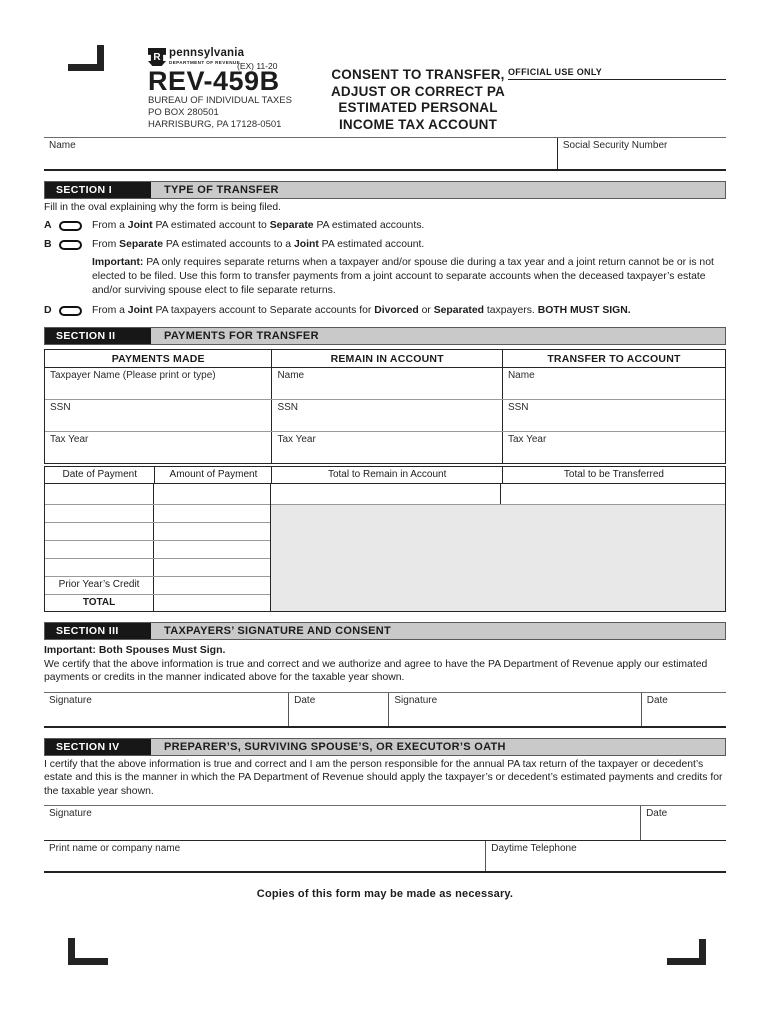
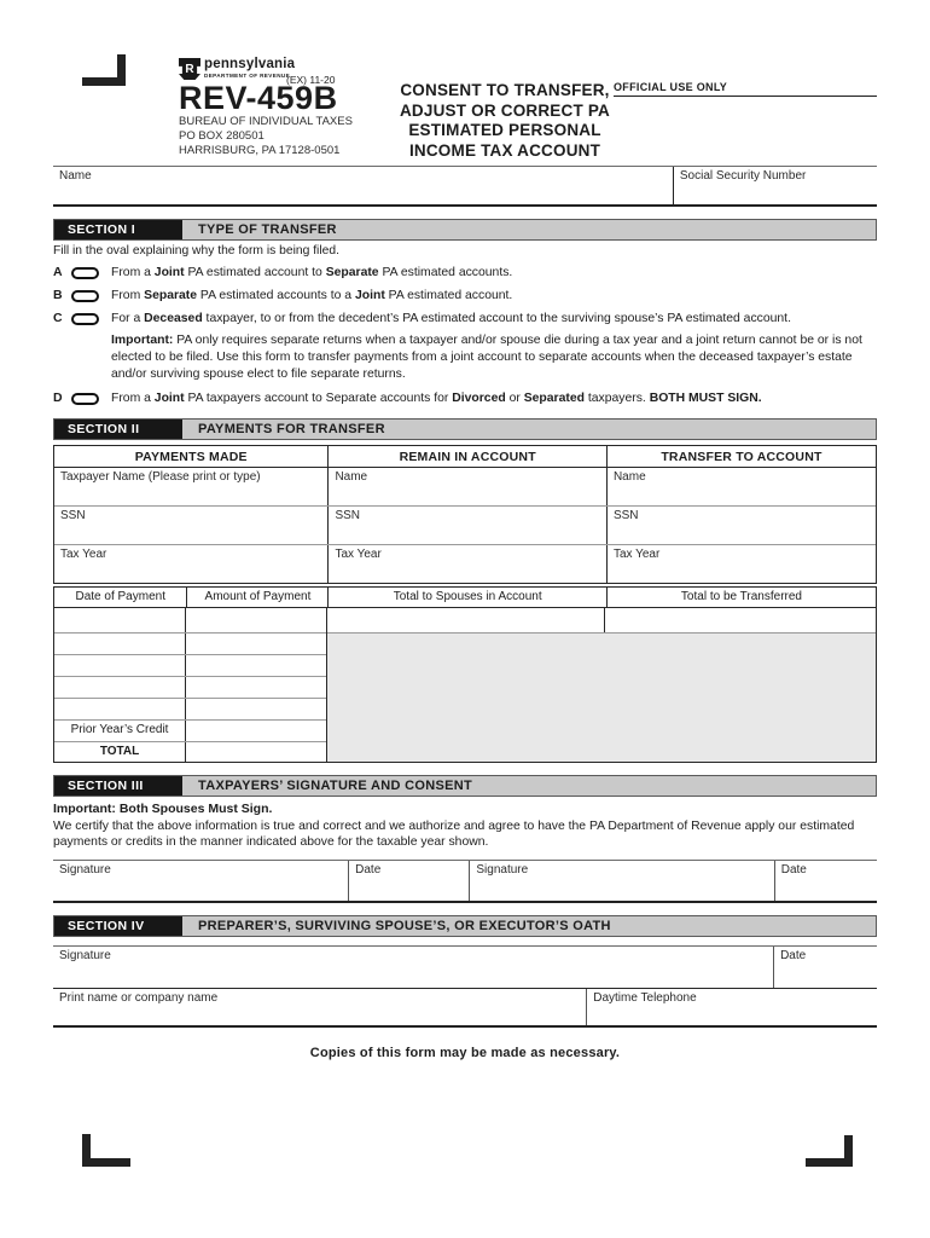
  R
  pennsylvania
  (EX) 11-20
  REV-459B
  BUREAU OF INDIVIDUAL TAXES
  PO BOX 280501
  HARRISBURG, PA 17128-0501
  CONSENT TO TRANSFER,
  ADJUST OR CORRECT PA
  ESTIMATED PERSONAL
  INCOME TAX ACCOUNT
  OFFICIAL USE ONLY
  Name
  Social Security Number
  SECTION I
  TYPE OF TRANSFER
  Fill in the oval explaining why the form is being filed.
  A
  From a Joint PA estimated account to Separate PA estimated accounts.
  B
  From Separate PA estimated accounts to a Joint PA estimated account.
+ C
+ For a Deceased taxpayer, to or from the decedent’s PA estimated account to the surviving spouse’s PA estimated account.
  Important: PA only requires separate returns when a taxpayer and/or spouse die during a tax year and a joint return cannot be or is not elected to be filed. Use this form to transfer payments from a joint account to separate accounts when the deceased taxpayer’s estate and/or surviving spouse elect to file separate returns.
  D
  From a Joint PA taxpayers account to Separate accounts for Divorced or Separated taxpayers. BOTH MUST SIGN.
  SECTION II
  PAYMENTS FOR TRANSFER
  PAYMENTS MADE
  REMAIN IN ACCOUNT
  TRANSFER TO ACCOUNT
  Taxpayer Name (Please print or type)
  Name
  Name
  SSN
  SSN
  SSN
  Tax Year
  Tax Year
  Tax Year
  Date of Payment
  Amount of Payment
- Total to Remain in Account
+ Total to Spouses in Account
  Total to be Transferred
  Prior Year’s Credit
  TOTAL
  SECTION III
  TAXPAYERS’ SIGNATURE AND CONSENT
  Important: Both Spouses Must Sign.
  We certify that the above information is true and correct and we authorize and agree to have the PA Department of Revenue apply our estimated payments or credits in the manner indicated above for the taxable year shown.
  Signature
  Date
  Signature
  Date
  SECTION IV
  PREPARER’S, SURVIVING SPOUSE’S, OR EXECUTOR’S OATH
- I certify that the above information is true and correct and I am the person responsible for the annual PA tax return of the taxpayer or decedent’s estate and this is the manner in which the PA Department of Revenue should apply the taxpayer’s or decedent’s estimated payments and credits for the taxable year shown.
  Signature
  Date
  Print name or company name
  Daytime Telephone
  Copies of this form may be made as necessary.
